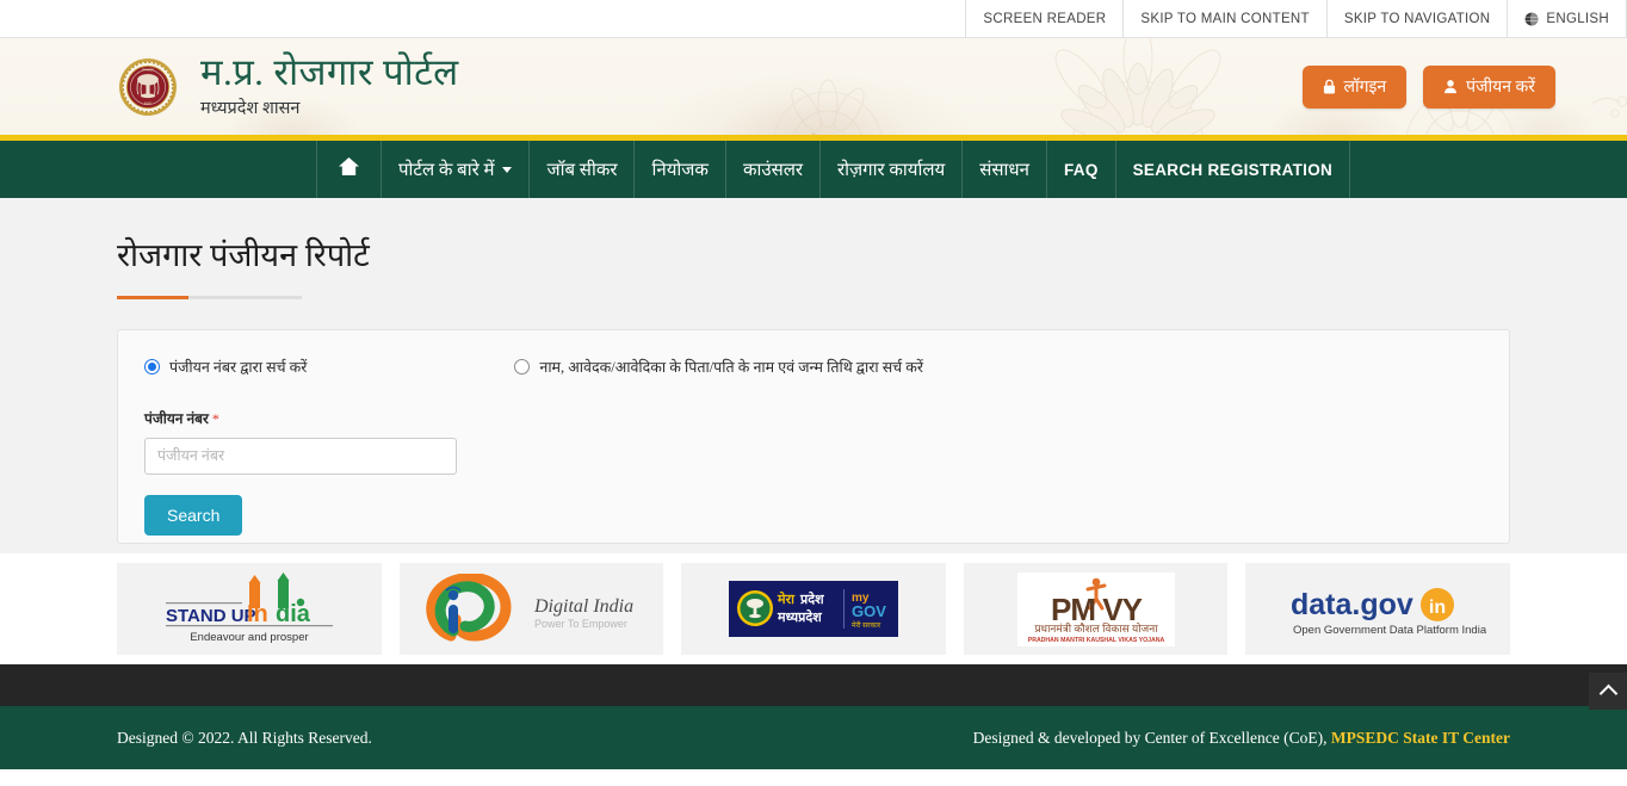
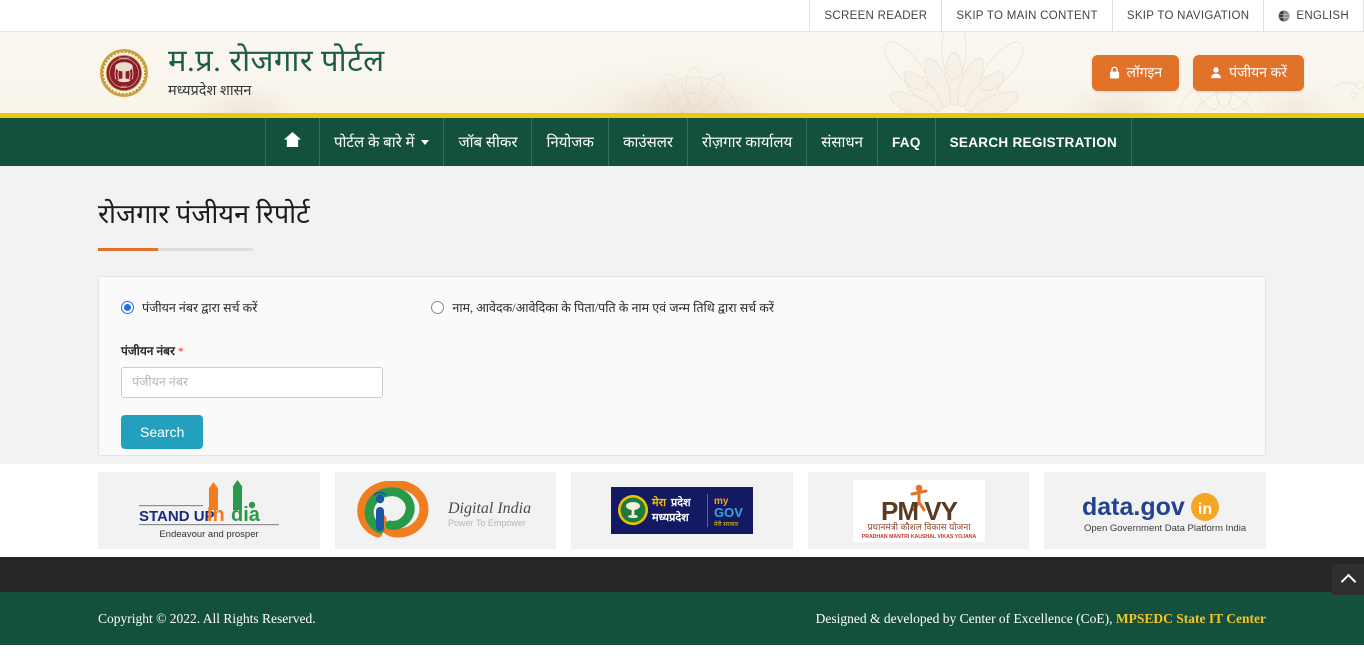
  SCREEN READER
  SKIP TO MAIN CONTENT
  SKIP TO NAVIGATION
  ENGLISH
  म.प्र. रोजगार पोर्टल
  मध्यप्रदेश शासन
  लॉगइन
  पंजीयन करें
  पोर्टल के बारे में
  जॉब सीकर
  नियोजक
  काउंसलर
  रोज़गार कार्यालय
  संसाधन
  FAQ
  SEARCH REGISTRATION
  रोजगार पंजीयन रिपोर्ट
  पंजीयन नंबर द्वारा सर्च करें
  नाम, आवेदक/आवेदिका के पिता/पति के नाम एवं जन्म तिथि द्वारा सर्च करें
  पंजीयन नंबर *
  पंजीयन नंबर
  Search
  STAND UP
  In
  dia
  Endeavour and prosper
  Digital India
  Power To Empower
  मेरा
  प्रदेश
  मध्यप्रदेश
  my
  GOV
  PM VY
  प्रधानमंत्री कौशल विकास योजना
  data.gov
  in
  Open Government Data Platform India
- Designed © 2022. All Rights Reserved.
+ Copyright © 2022. All Rights Reserved.
  Designed & developed by Center of Excellence (CoE), MPSEDC State IT Center
